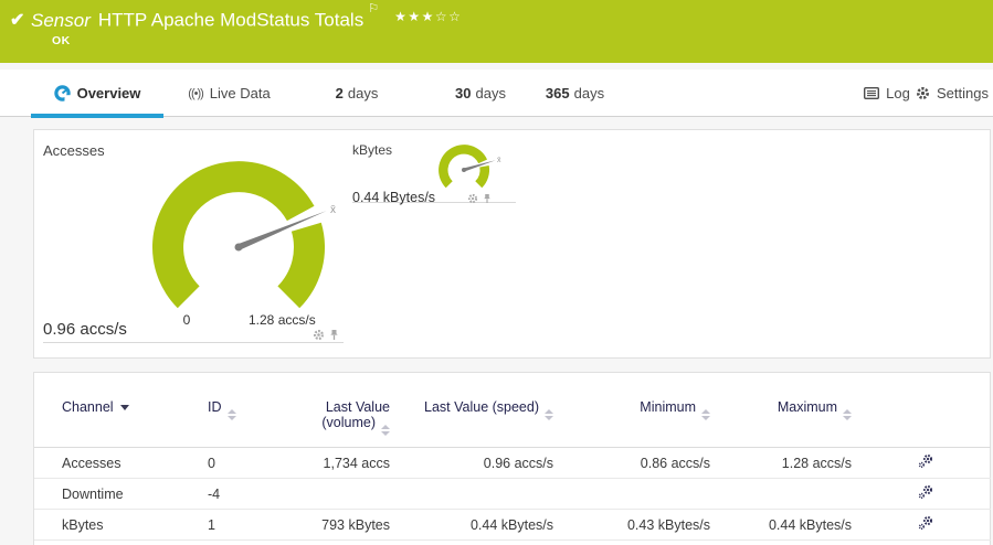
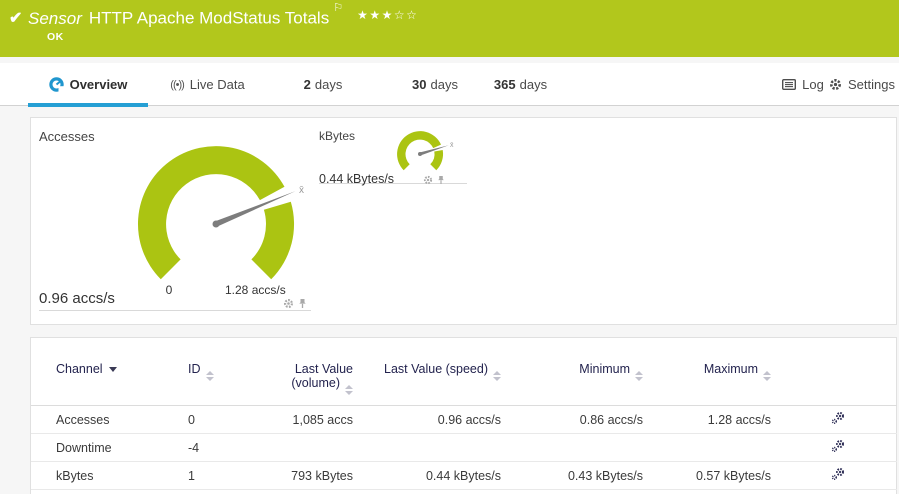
  ✔
  Sensor HTTP Apache ModStatus Totals⚐★★★☆☆
  OK
  Overview
  ((•))
  Live Data
  2
  days
  30
  days
  365
  days
  Log
  Settings
  Accesses
  x̄
  0.96 accs/s
  0
  1.28 accs/s
  kBytes
  0.44 kBytes/s
  Channel	ID	Last Value (volume)	Last Value (speed)	Minimum	Maximum
- Accesses	0	1,734 accs	0.96 accs/s	0.86 accs/s	1.28 accs/s
+ Accesses	0	1,085 accs	0.96 accs/s	0.86 accs/s	1.28 accs/s
  Downtime	-4
- kBytes	1	793 kBytes	0.44 kBytes/s	0.43 kBytes/s	0.44 kBytes/s
+ kBytes	1	793 kBytes	0.44 kBytes/s	0.43 kBytes/s	0.57 kBytes/s
